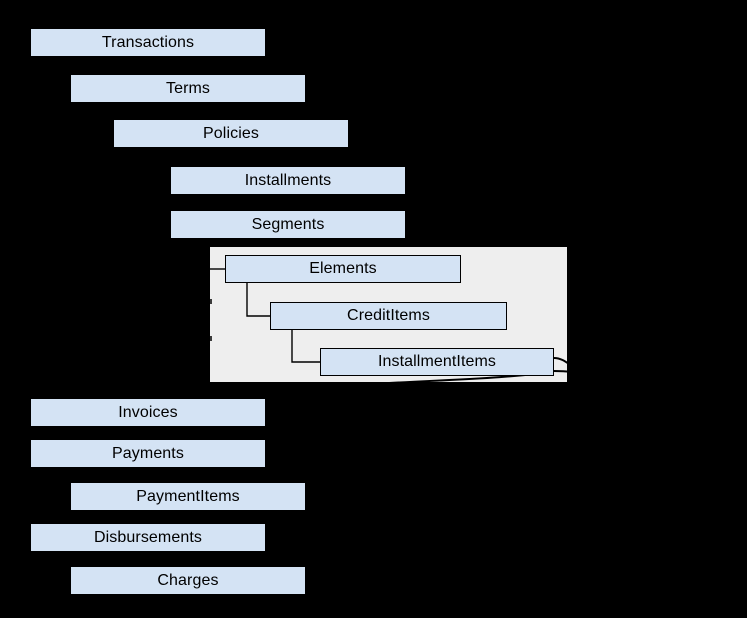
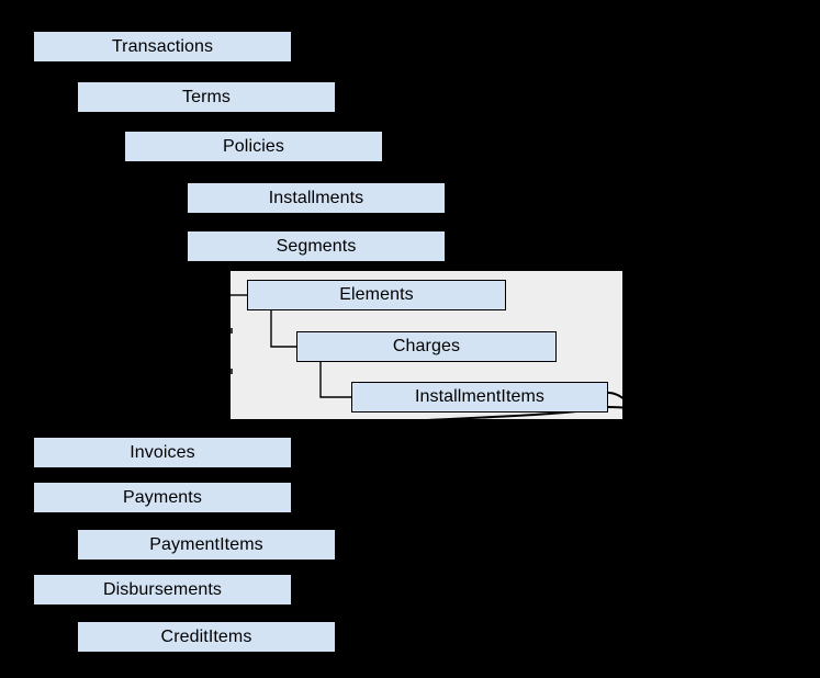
  Transactions
  Terms
  Policies
  Installments
  Segments
  Elements
- CreditItems
+ Charges
  InstallmentItems
  Invoices
  Payments
  PaymentItems
  Disbursements
- Charges
+ CreditItems
